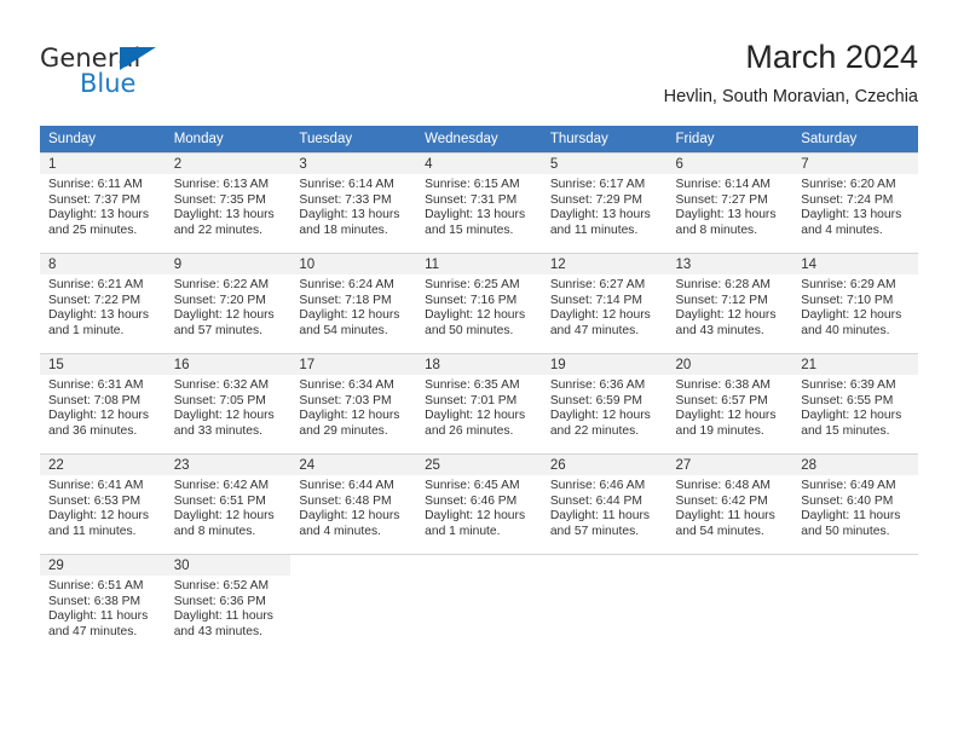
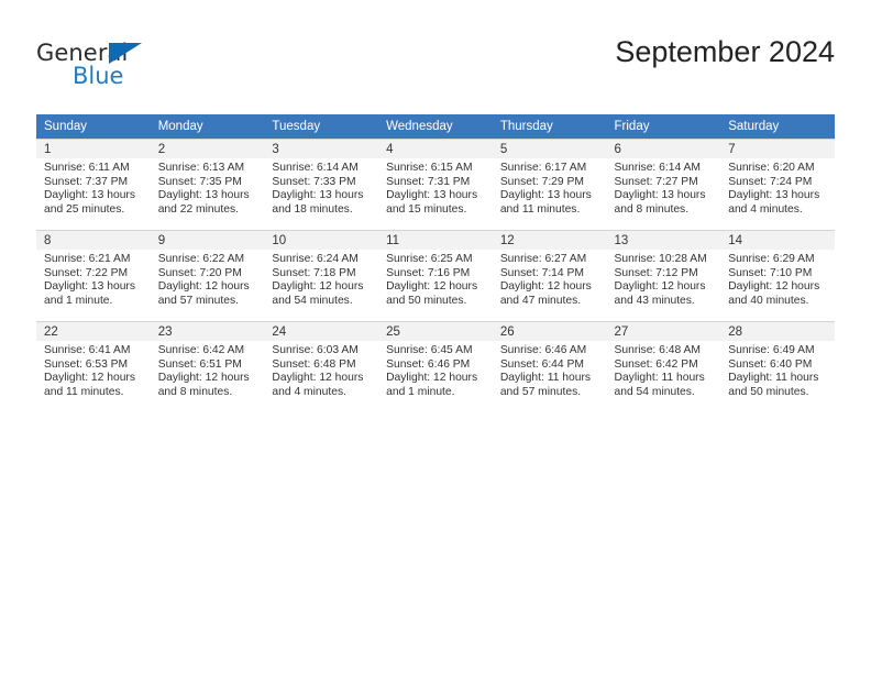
  General
  Blue
- March 2024
+ September 2024
- Hevlin, South Moravian, Czechia
  Sunday	Monday	Tuesday	Wednesday	Thursday	Friday	Saturday
  1Sunrise: 6:11 AMSunset: 7:37 PMDaylight: 13 hoursand 25 minutes.	2Sunrise: 6:13 AMSunset: 7:35 PMDaylight: 13 hoursand 22 minutes.	3Sunrise: 6:14 AMSunset: 7:33 PMDaylight: 13 hoursand 18 minutes.	4Sunrise: 6:15 AMSunset: 7:31 PMDaylight: 13 hoursand 15 minutes.	5Sunrise: 6:17 AMSunset: 7:29 PMDaylight: 13 hoursand 11 minutes.	6Sunrise: 6:14 AMSunset: 7:27 PMDaylight: 13 hoursand 8 minutes.	7Sunrise: 6:20 AMSunset: 7:24 PMDaylight: 13 hoursand 4 minutes.
- 8Sunrise: 6:21 AMSunset: 7:22 PMDaylight: 13 hoursand 1 minute.	9Sunrise: 6:22 AMSunset: 7:20 PMDaylight: 12 hoursand 57 minutes.	10Sunrise: 6:24 AMSunset: 7:18 PMDaylight: 12 hoursand 54 minutes.	11Sunrise: 6:25 AMSunset: 7:16 PMDaylight: 12 hoursand 50 minutes.	12Sunrise: 6:27 AMSunset: 7:14 PMDaylight: 12 hoursand 47 minutes.	13Sunrise: 6:28 AMSunset: 7:12 PMDaylight: 12 hoursand 43 minutes.	14Sunrise: 6:29 AMSunset: 7:10 PMDaylight: 12 hoursand 40 minutes.
+ 8Sunrise: 6:21 AMSunset: 7:22 PMDaylight: 13 hoursand 1 minute.	9Sunrise: 6:22 AMSunset: 7:20 PMDaylight: 12 hoursand 57 minutes.	10Sunrise: 6:24 AMSunset: 7:18 PMDaylight: 12 hoursand 54 minutes.	11Sunrise: 6:25 AMSunset: 7:16 PMDaylight: 12 hoursand 50 minutes.	12Sunrise: 6:27 AMSunset: 7:14 PMDaylight: 12 hoursand 47 minutes.	13Sunrise: 10:28 AMSunset: 7:12 PMDaylight: 12 hoursand 43 minutes.	14Sunrise: 6:29 AMSunset: 7:10 PMDaylight: 12 hoursand 40 minutes.
- 15Sunrise: 6:31 AMSunset: 7:08 PMDaylight: 12 hoursand 36 minutes.	16Sunrise: 6:32 AMSunset: 7:05 PMDaylight: 12 hoursand 33 minutes.	17Sunrise: 6:34 AMSunset: 7:03 PMDaylight: 12 hoursand 29 minutes.	18Sunrise: 6:35 AMSunset: 7:01 PMDaylight: 12 hoursand 26 minutes.	19Sunrise: 6:36 AMSunset: 6:59 PMDaylight: 12 hoursand 22 minutes.	20Sunrise: 6:38 AMSunset: 6:57 PMDaylight: 12 hoursand 19 minutes.	21Sunrise: 6:39 AMSunset: 6:55 PMDaylight: 12 hoursand 15 minutes.
- 22Sunrise: 6:41 AMSunset: 6:53 PMDaylight: 12 hoursand 11 minutes.	23Sunrise: 6:42 AMSunset: 6:51 PMDaylight: 12 hoursand 8 minutes.	24Sunrise: 6:44 AMSunset: 6:48 PMDaylight: 12 hoursand 4 minutes.	25Sunrise: 6:45 AMSunset: 6:46 PMDaylight: 12 hoursand 1 minute.	26Sunrise: 6:46 AMSunset: 6:44 PMDaylight: 11 hoursand 57 minutes.	27Sunrise: 6:48 AMSunset: 6:42 PMDaylight: 11 hoursand 54 minutes.	28Sunrise: 6:49 AMSunset: 6:40 PMDaylight: 11 hoursand 50 minutes.
+ 22Sunrise: 6:41 AMSunset: 6:53 PMDaylight: 12 hoursand 11 minutes.	23Sunrise: 6:42 AMSunset: 6:51 PMDaylight: 12 hoursand 8 minutes.	24Sunrise: 6:03 AMSunset: 6:48 PMDaylight: 12 hoursand 4 minutes.	25Sunrise: 6:45 AMSunset: 6:46 PMDaylight: 12 hoursand 1 minute.	26Sunrise: 6:46 AMSunset: 6:44 PMDaylight: 11 hoursand 57 minutes.	27Sunrise: 6:48 AMSunset: 6:42 PMDaylight: 11 hoursand 54 minutes.	28Sunrise: 6:49 AMSunset: 6:40 PMDaylight: 11 hoursand 50 minutes.
- 29Sunrise: 6:51 AMSunset: 6:38 PMDaylight: 11 hoursand 47 minutes.	30Sunrise: 6:52 AMSunset: 6:36 PMDaylight: 11 hoursand 43 minutes.
